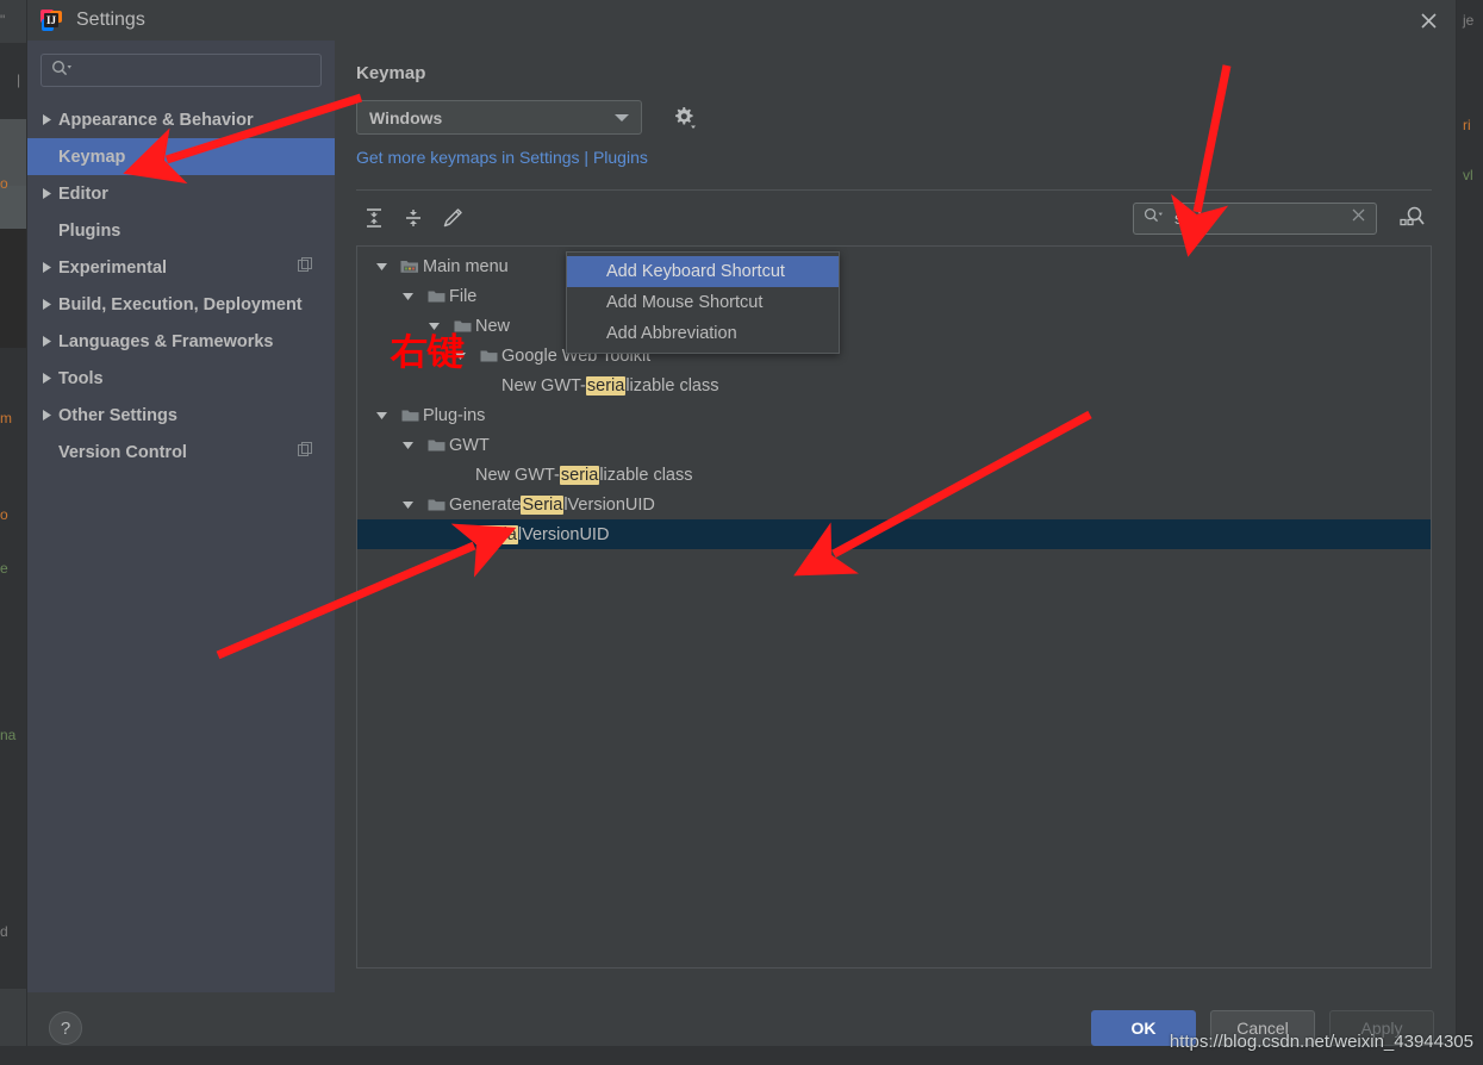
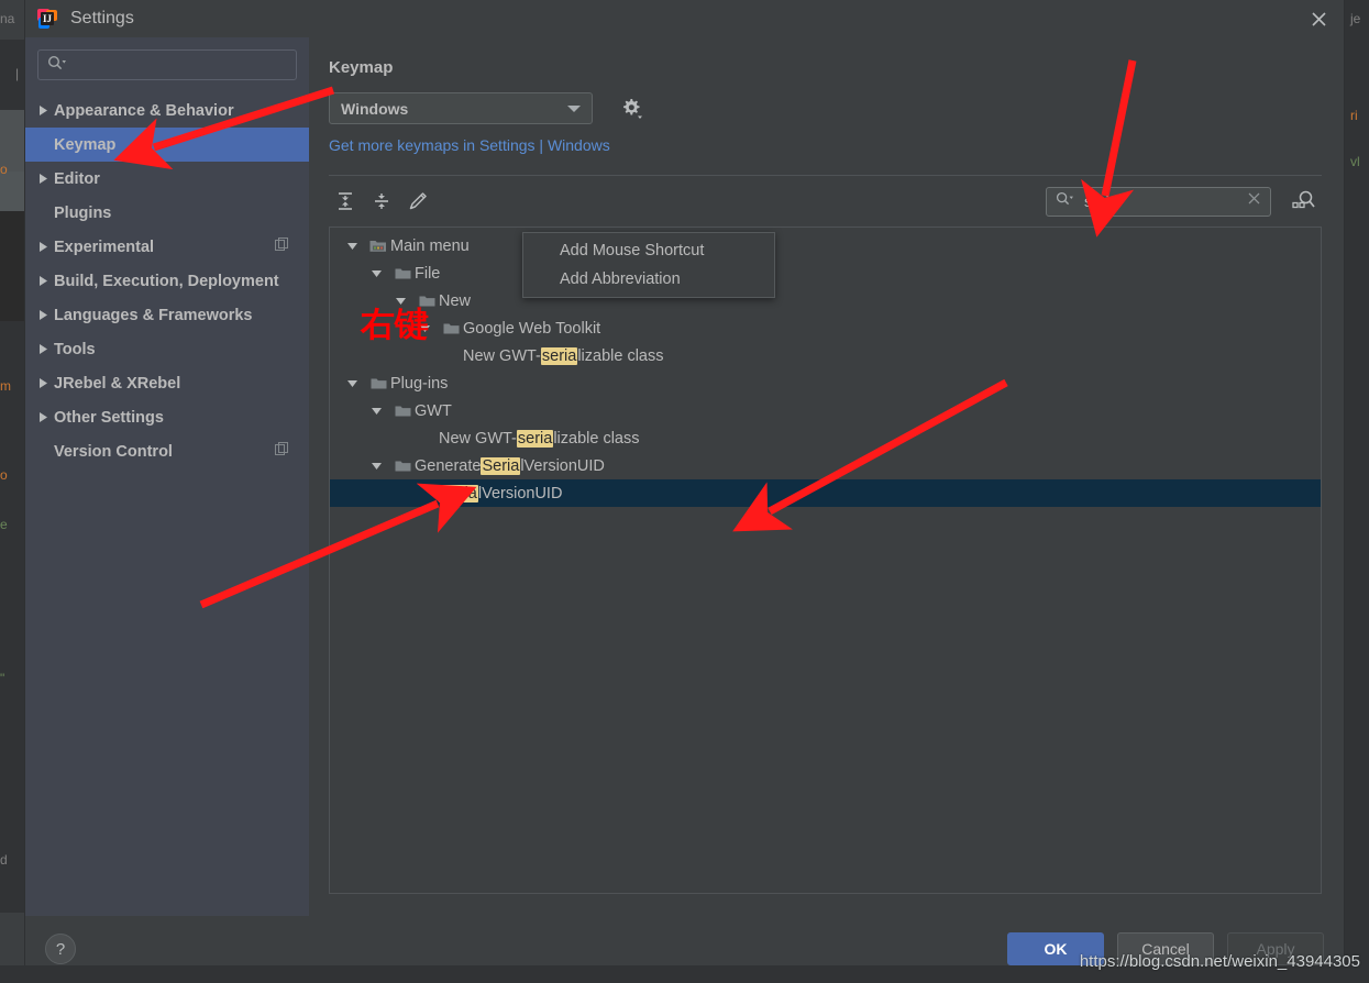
- "
+ na
  |
  o
  m
  o
  e
- na
+ "
  d
  je
  ri
  vl
  IJ
  Settings
  Appearance & Behavior
  Keymap
  Editor
  Plugins
  Experimental
  Build, Execution, Deployment
  Languages & Frameworks
  Tools
+ JRebel & XRebel
  Other Settings
  Version Control
  Keymap
  Windows
- Get more keymaps in Settings | Plugins
+ Get more keymaps in Settings | Windows
  seria
  Main menu
  File
  New
  Google Web Toolkit
  New GWT-serializable class
  Plug-ins
  GWT
  New GWT-serializable class
  GenerateSerialVersionUID
  SerialVersionUID
  右键
- Add Keyboard Shortcut
  Add Mouse Shortcut
  Add Abbreviation
  ?
  OK
  Cancel
  Apply
  https://blog.csdn.net/weixin_43944305
